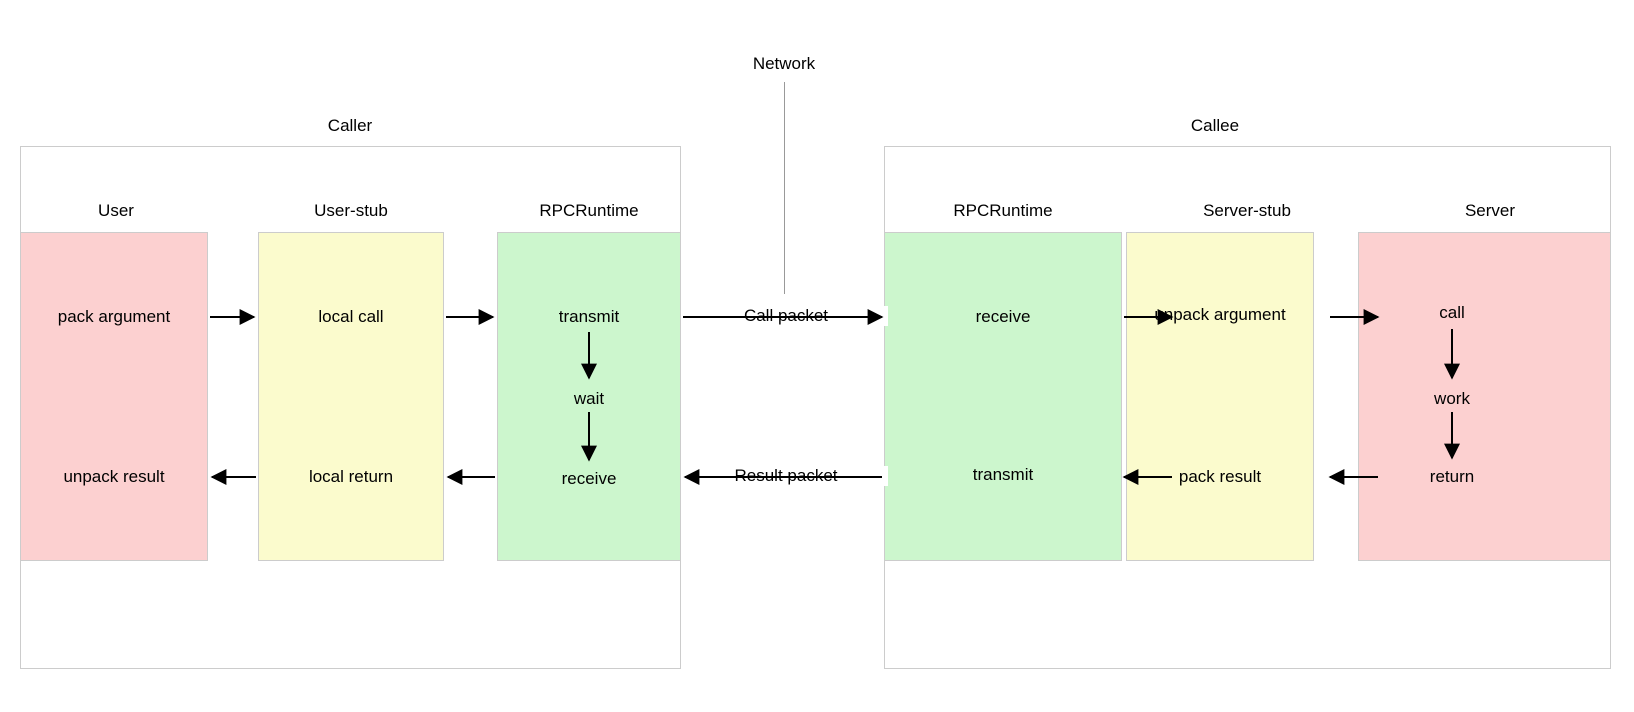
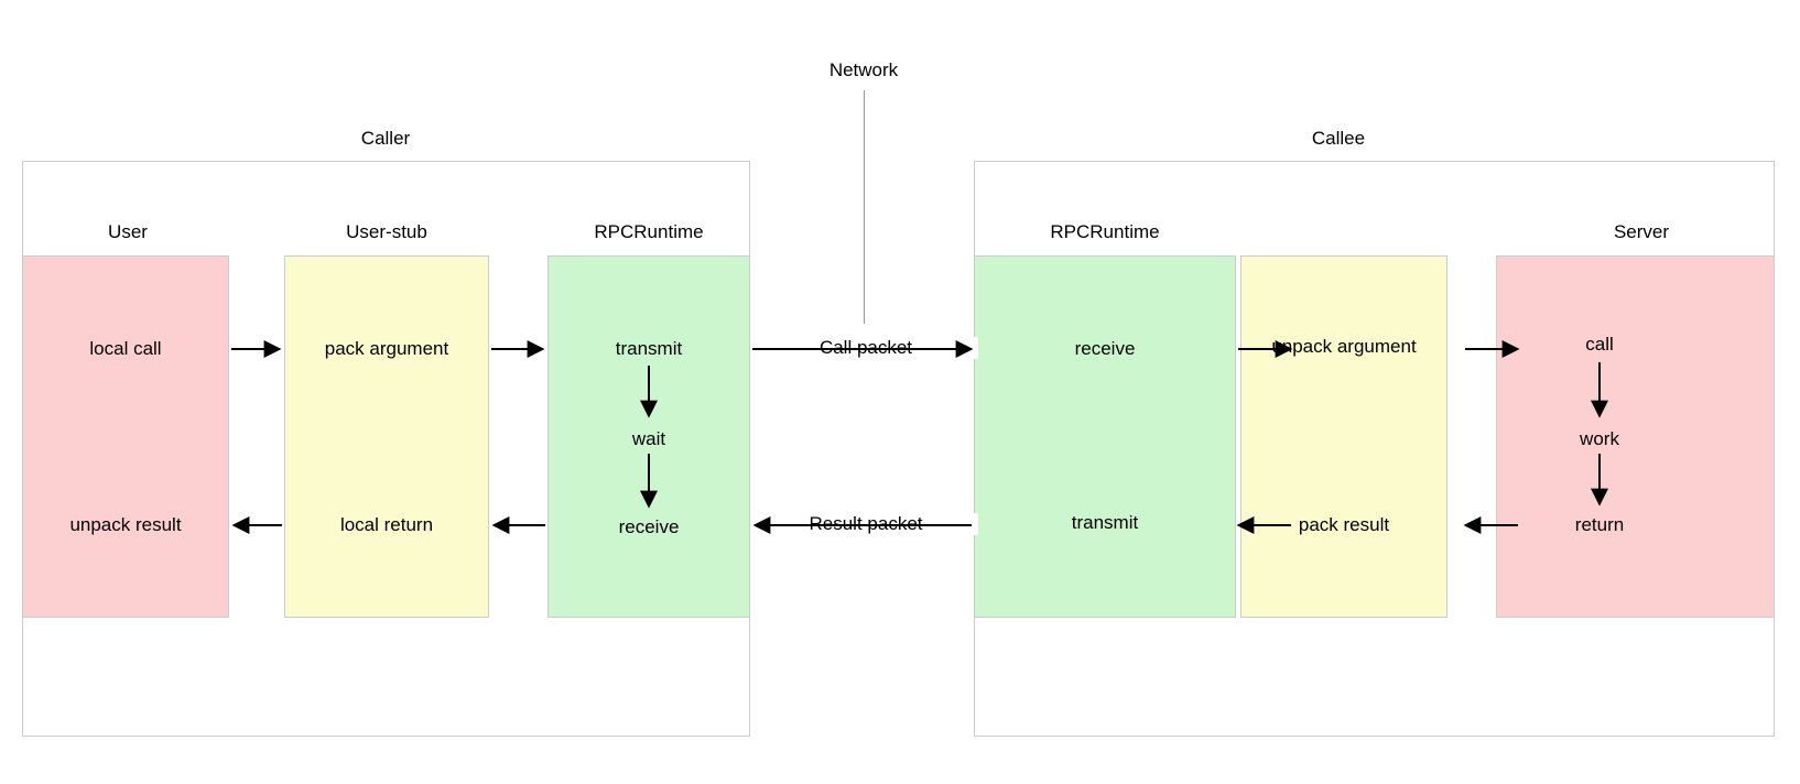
  Network
  Caller
  User
  User-stub
  RPCRuntime
- pack argument
+ local call
  unpack result
- local call
+ pack argument
  local return
  transmit
  wait
  receive
  Callee
  RPCRuntime
- Server-stub
  Server
  receive
  transmit
  unpack argument
  pack result
  call
  work
  return
  Call packet
  Result packet
